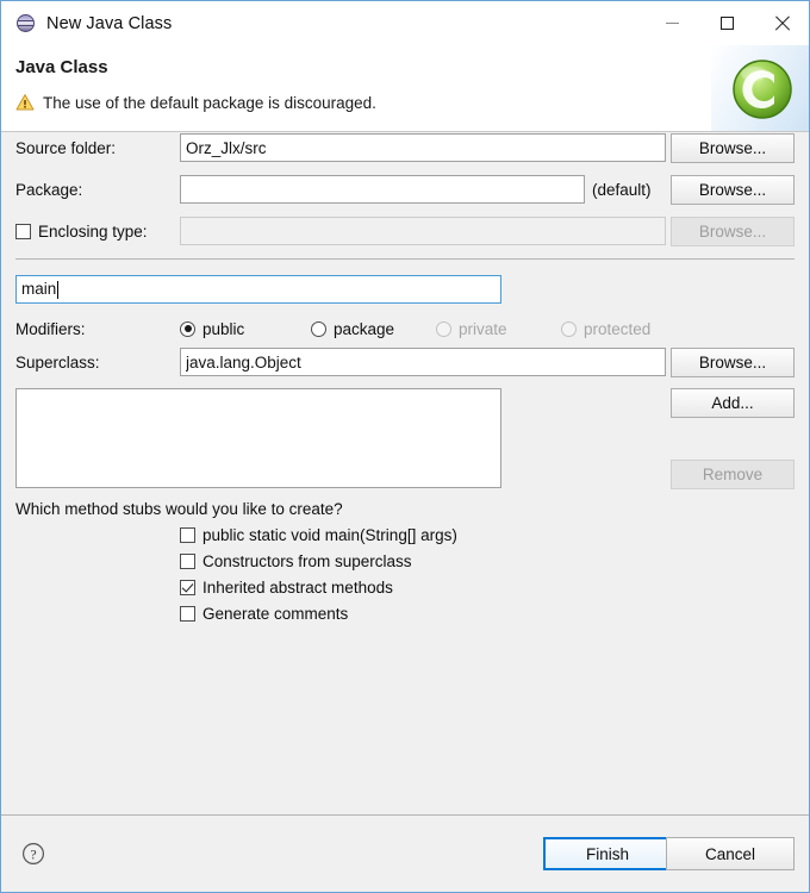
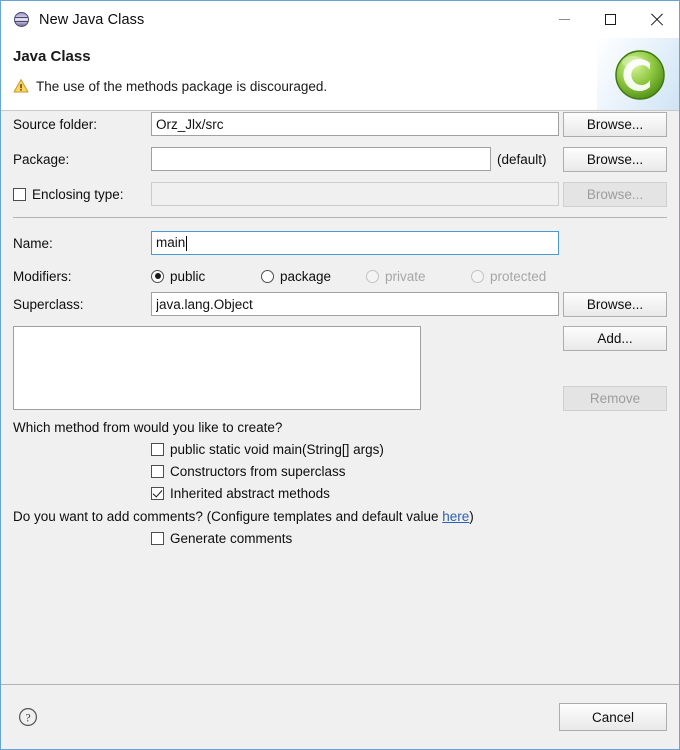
  New Java Class
  Java Class
- The use of the default package is discouraged.
+ The use of the methods package is discouraged.
  Source folder:
  Orz_Jlx/src
  Browse...
  Package:
  (default)
  Browse...
  Enclosing type:
  Browse...
+ Name:
  main
  Modifiers:
  public
  package
  private
  protected
  Superclass:
  java.lang.Object
  Browse...
  Add...
  Remove
- Which method stubs would you like to create?
+ Which method from would you like to create?
  public static void main(String[] args)
  Constructors from superclass
  Inherited abstract methods
+ Do you want to add comments? (Configure templates and default value here)
  Generate comments
  ?
- Finish
  Cancel
